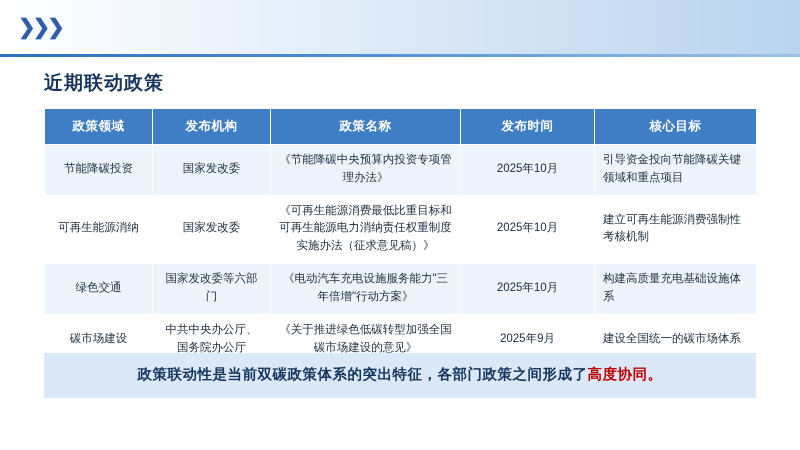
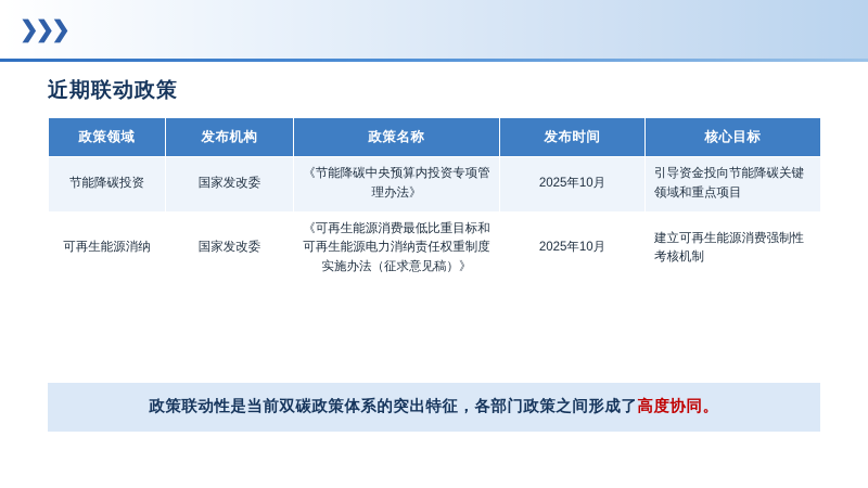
  ❯❯❯
  近期联动政策
  政策领域	发布机构	政策名称	发布时间	核心目标
  节能降碳投资	国家发改委	《节能降碳中央预算内投资专项管理办法》	2025年10月	引导资金投向节能降碳关键领域和重点项目
  可再生能源消纳	国家发改委	《可再生能源消费最低比重目标和可再生能源电力消纳责任权重制度实施办法（征求意见稿）》	2025年10月	建立可再生能源消费强制性考核机制
- 绿色交通	国家发改委等六部门	《电动汽车充电设施服务能力"三年倍增"行动方案》	2025年10月	构建高质量充电基础设施体系
- 碳市场建设	中共中央办公厅、国务院办公厅	《关于推进绿色低碳转型加强全国碳市场建设的意见》	2025年9月	建设全国统一的碳市场体系
  政策联动性是当前双碳政策体系的突出特征，各部门政策之间形成了高度协同。
